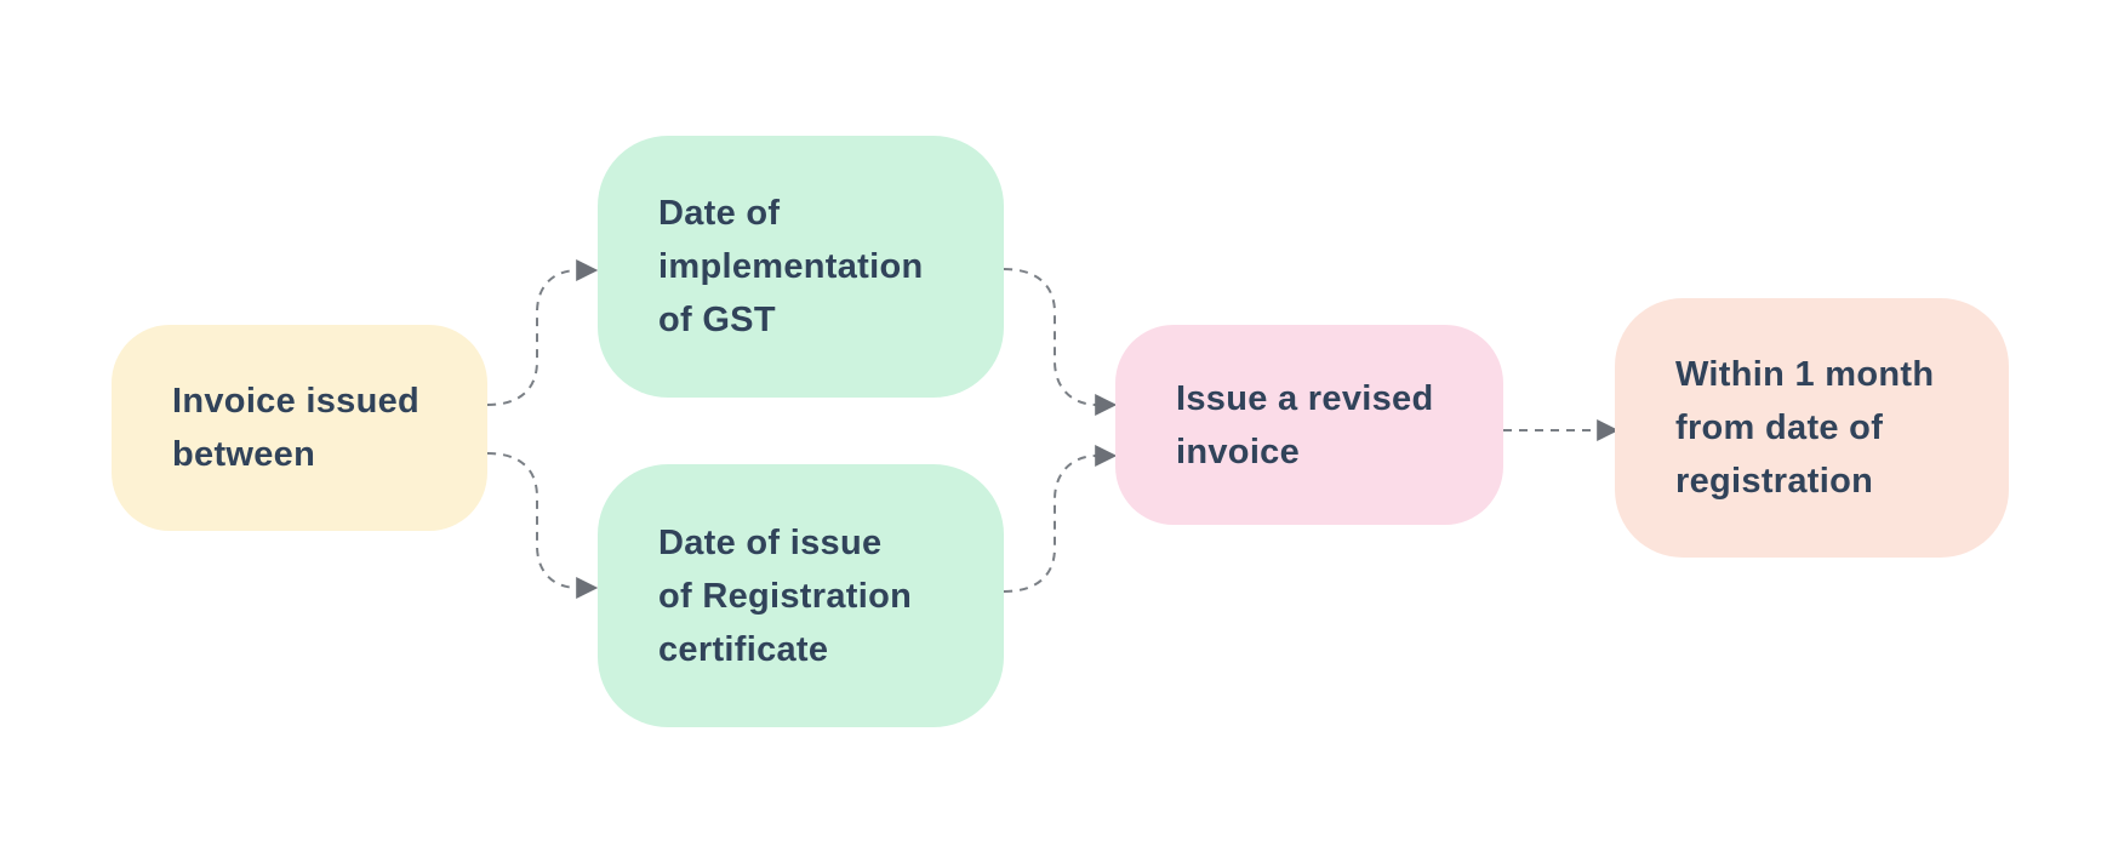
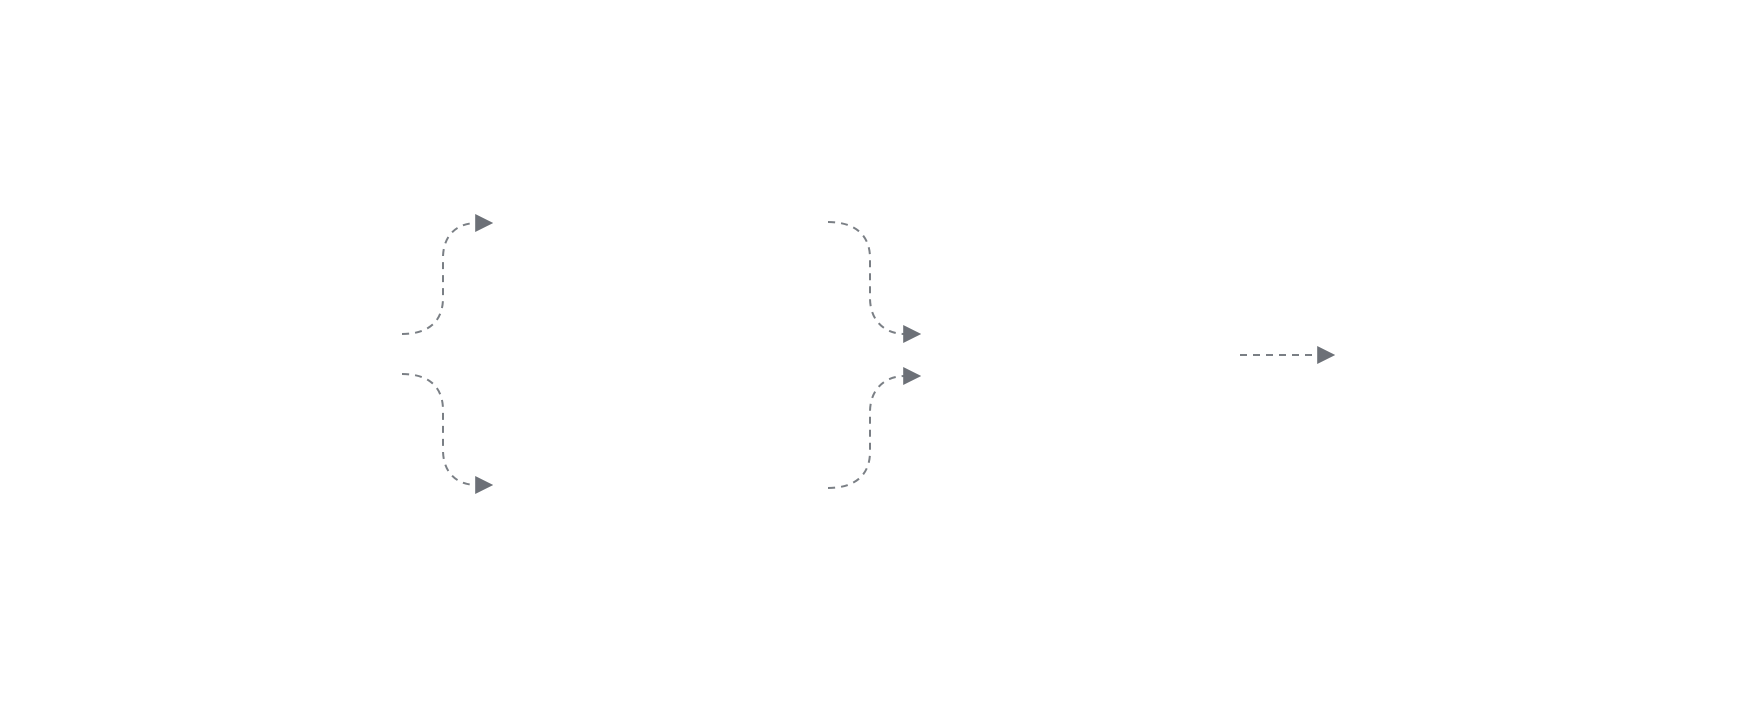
- Invoice issued
- between
- Date of
- implementation
- of GST
- Date of issue
- of Registration
- certificate
- Issue a revised
- invoice
- Within 1 month
- from date of
- registration
